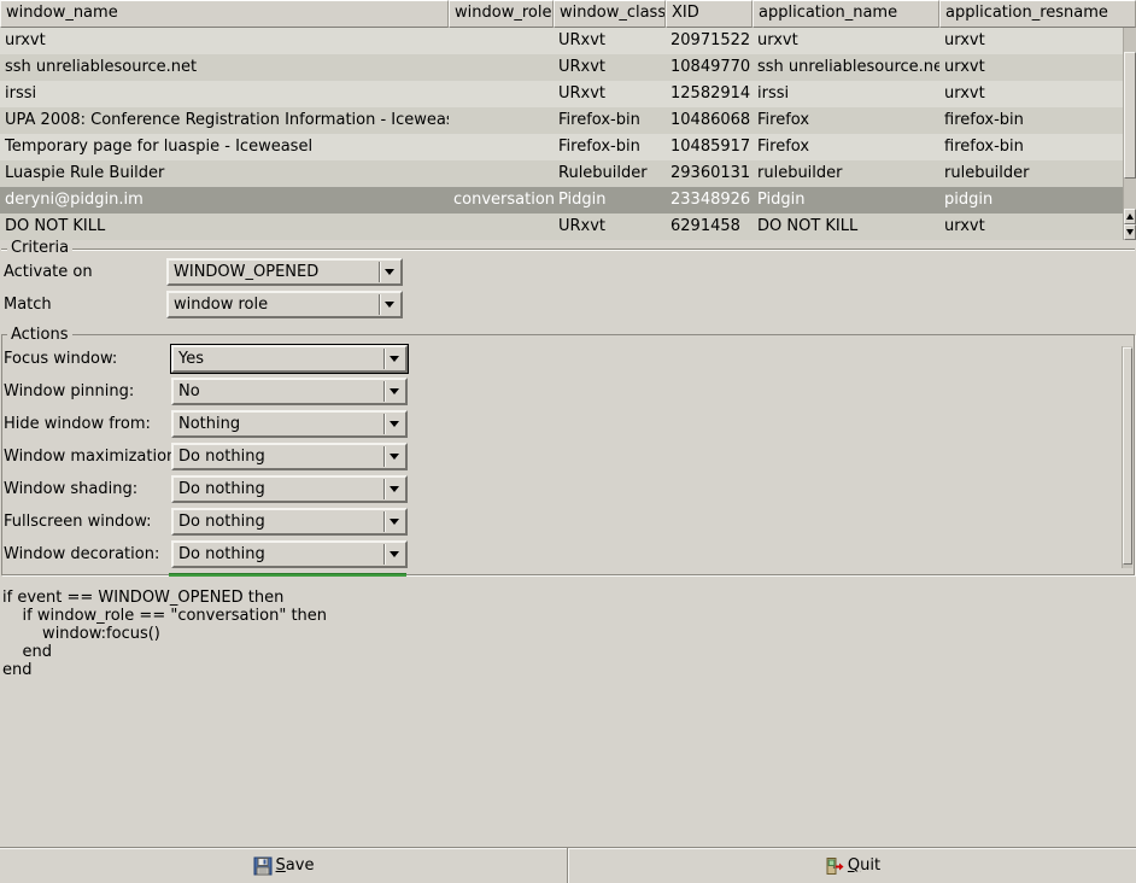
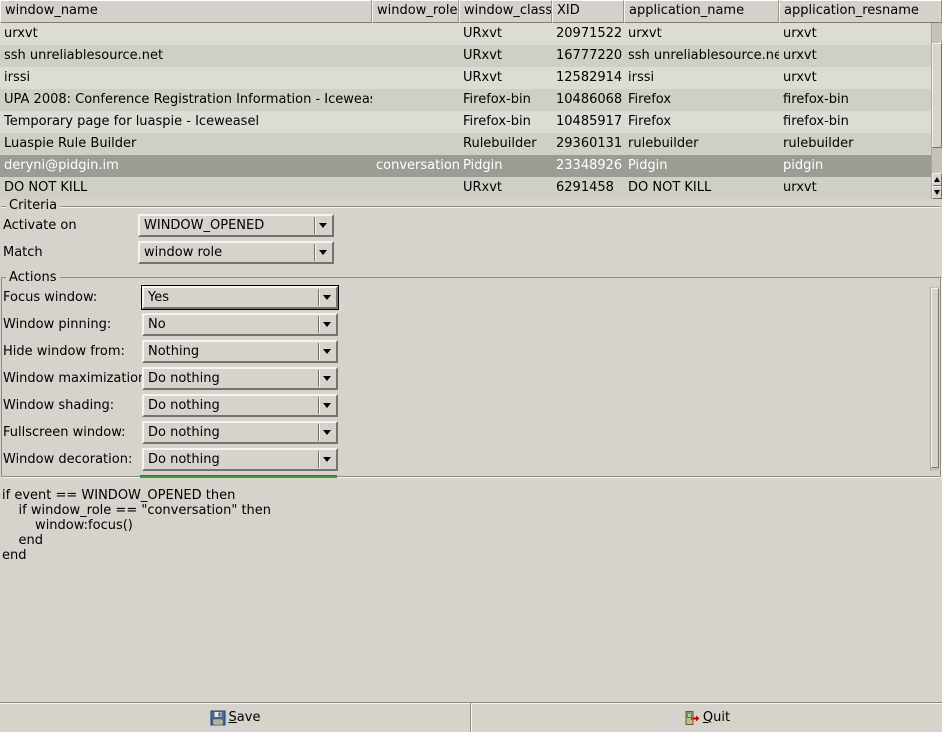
  window_name
  window_role
  window_class
  XID
  application_name
  application_resname
  urxvt
  URxvt
  20971522
  urxvt
  urxvt
  ssh unreliablesource.net
  URxvt
- 10849770
+ 16777220
  ssh unreliablesource.ne
  urxvt
  irssi
  URxvt
  12582914
  irssi
  urxvt
  UPA 2008: Conference Registration Information - Icewea
  Firefox-bin
  10486068
  Firefox
  firefox-bin
  Temporary page for luaspie - Iceweasel
  Firefox-bin
  10485917
  Firefox
  firefox-bin
  Luaspie Rule Builder
  Rulebuilder
  29360131
  rulebuilder
  rulebuilder
  deryni@pidgin.im
  conversation
  Pidgin
  23348926
  Pidgin
  pidgin
  DO NOT KILL
  URxvt
  6291458
  DO NOT KILL
  urxvt
  Criteria
  Activate on
  WINDOW_OPENED
  Match
  window role
  Actions
  Focus window:
  Yes
  Window pinning:
  No
  Hide window from:
  Nothing
  Window maximizatio
  Do nothing
  Window shading:
  Do nothing
  Fullscreen window:
  Do nothing
  Window decoration:
  Do nothing
  if event == WINDOW_OPENED then
  if window_role == "conversation" then
  window:focus()
  end
  end
  Save
  Quit
